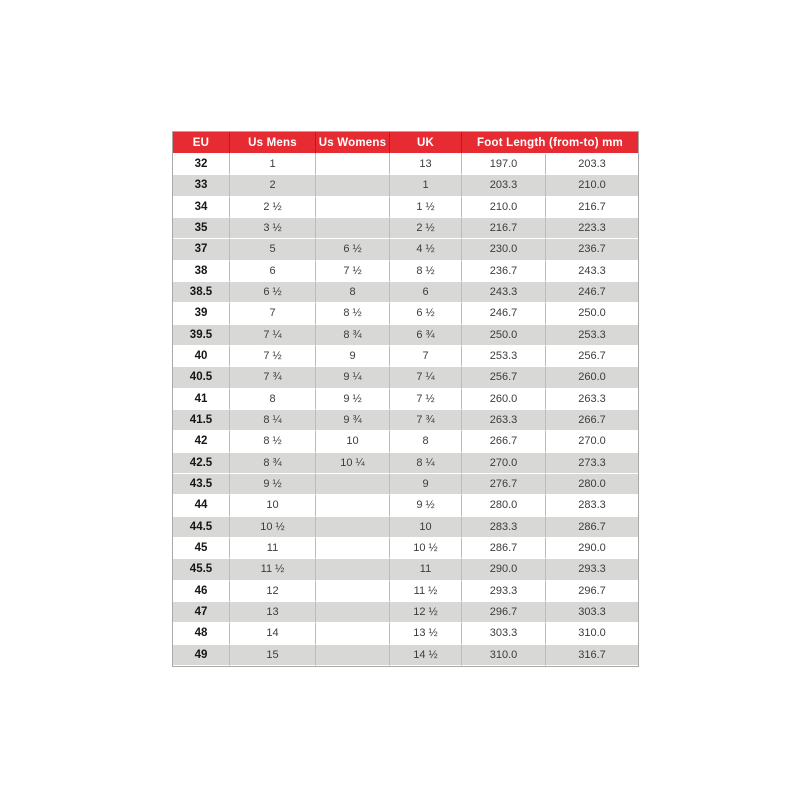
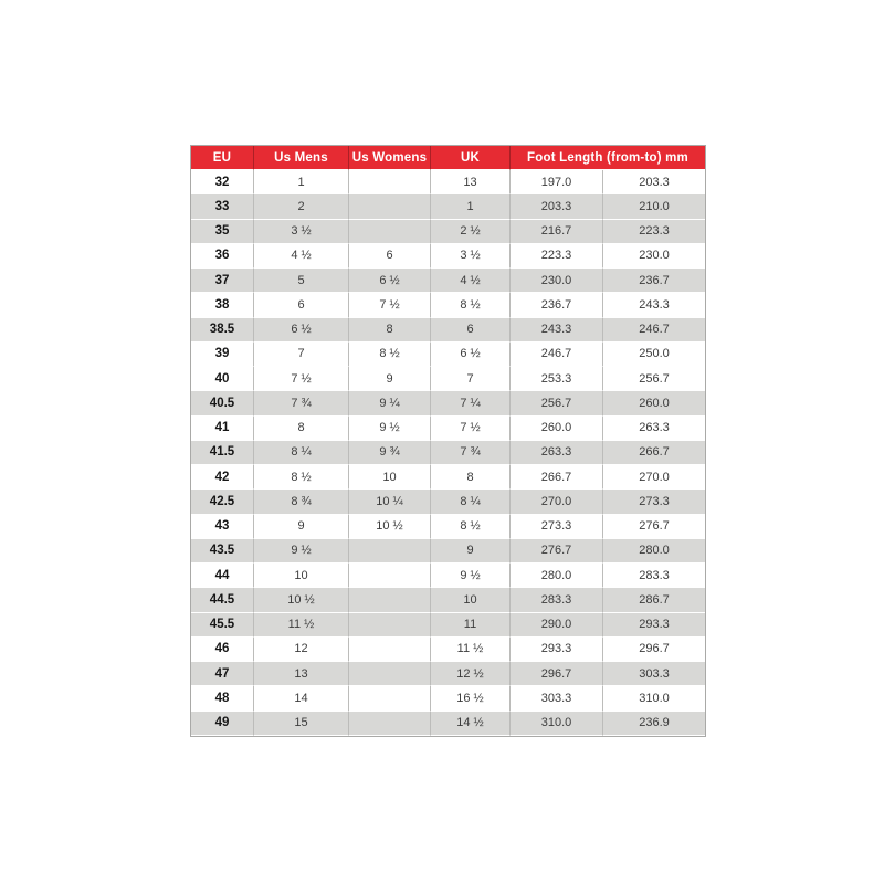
  EU	Us Mens	Us Womens	UK	Foot Length (from-to) mm
  32	1		13	197.0	203.3
  33	2		1	203.3	210.0
- 34	2 ½		1 ½	210.0	216.7
  35	3 ½		2 ½	216.7	223.3
+ 36	4 ½	6	3 ½	223.3	230.0
  37	5	6 ½	4 ½	230.0	236.7
  38	6	7 ½	8 ½	236.7	243.3
  38.5	6 ½	8	6	243.3	246.7
  39	7	8 ½	6 ½	246.7	250.0
- 39.5	7 ¼	8 ¾	6 ¾	250.0	253.3
  40	7 ½	9	7	253.3	256.7
  40.5	7 ¾	9 ¼	7 ¼	256.7	260.0
  41	8	9 ½	7 ½	260.0	263.3
  41.5	8 ¼	9 ¾	7 ¾	263.3	266.7
  42	8 ½	10	8	266.7	270.0
  42.5	8 ¾	10 ¼	8 ¼	270.0	273.3
+ 43	9	10 ½	8 ½	273.3	276.7
  43.5	9 ½		9	276.7	280.0
  44	10		9 ½	280.0	283.3
  44.5	10 ½		10	283.3	286.7
- 45	11		10 ½	286.7	290.0
  45.5	11 ½		11	290.0	293.3
  46	12		11 ½	293.3	296.7
  47	13		12 ½	296.7	303.3
- 48	14		13 ½	303.3	310.0
+ 48	14		16 ½	303.3	310.0
- 49	15		14 ½	310.0	316.7
+ 49	15		14 ½	310.0	236.9
